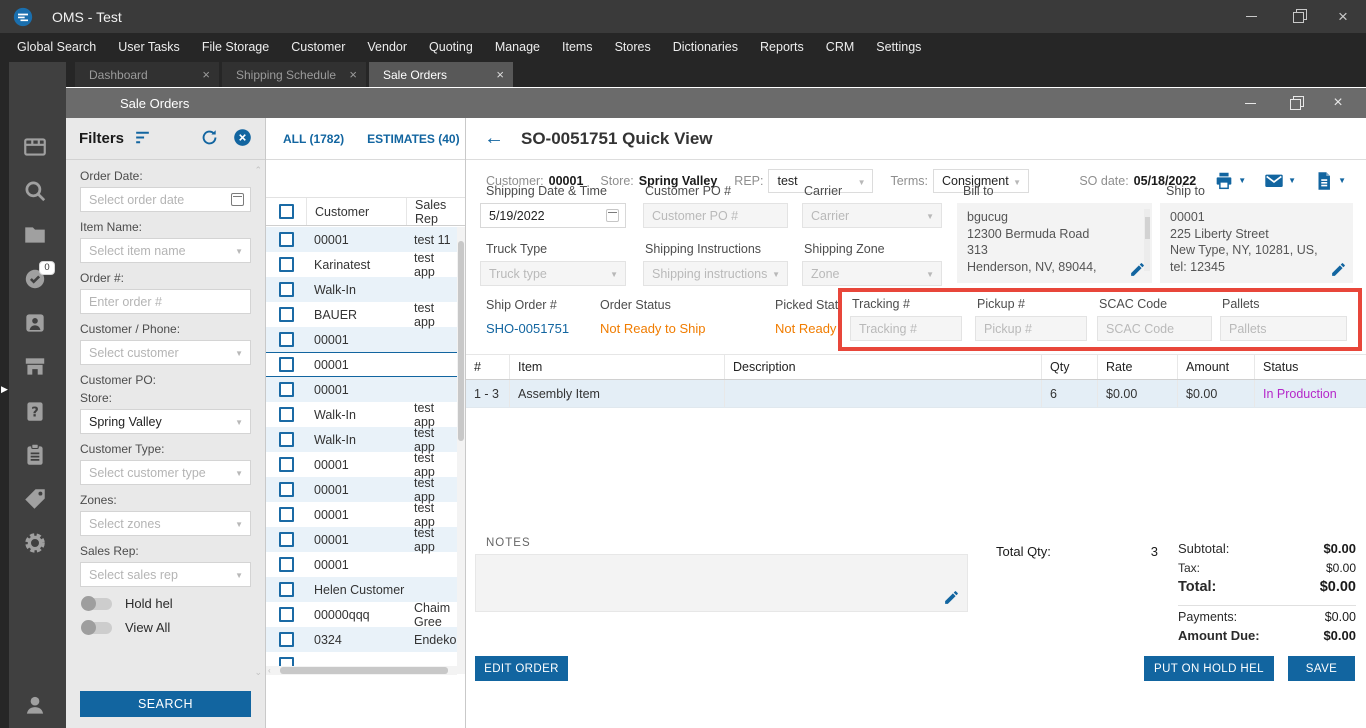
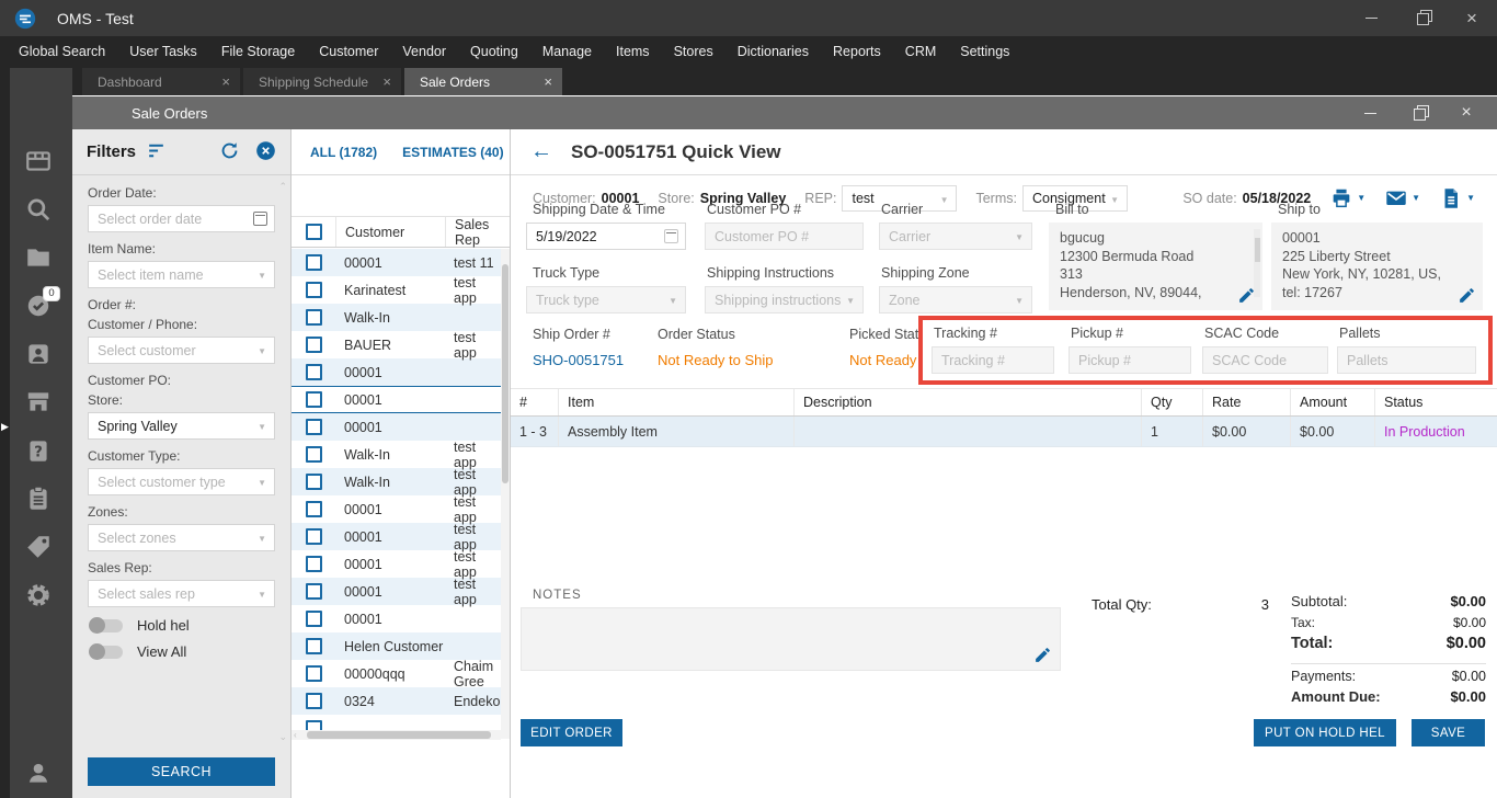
  OMS - Test
  ×
  Global Search
  User Tasks
  File Storage
  Customer
  Vendor
  Quoting
  Manage
  Items
  Stores
  Dictionaries
  Reports
  CRM
  Settings
  Dashboard
  ×
  Shipping Schedule
  ×
  Sale Orders
  ×
  0
  ?
  ▶
  Sale Orders
  ×
  Filters
  Order Date:
  Select order date
  Item Name:
  Select item name
  ▼
  Order #:
- Enter order #
  Customer / Phone:
  Select customer
  ▼
  Customer PO:
  Store:
  Spring Valley
  ▼
  Customer Type:
  Select customer type
  ▼
  Zones:
  Select zones
  ▼
  Sales Rep:
  Select sales rep
  ▼
  Hold hel
  View All
  ⌃
  ⌄
  SEARCH
  ALL (1782)
  ESTIMATES (40)
  Customer
  Sales Rep
  00001
  test 11
  Karinatest
  test app
  Walk-In
  BAUER
  test app
  00001
  00001
  00001
  Walk-In
  test app
  Walk-In
  test app
  00001
  test app
  00001
  test app
  00001
  test app
  00001
  test app
  00001
  Helen Customer
  00000qqq
  Chaim Gree
  0324
  Endeko
  ‹
  ←
  SO-0051751 Quick View
  Customer:
  00001
  Store:
  Spring Valley
  REP:
  test
  ▼
  Terms:
  Consigment
  ▼
  SO date:
  05/18/2022
  ▼
  ▼
  ▼
  Shipping Date & Time
  5/19/2022
  Truck Type
  Truck type
  ▼
  Customer PO #
  Customer PO #
  Shipping Instructions
  Shipping instructions
  ▼
  Carrier
  Carrier
  ▼
  Shipping Zone
  Zone
  ▼
  Bill to
  bgucug
  12300 Bermuda Road
  313
  Henderson, NV, 89044,
  Ship to
  00001
  225 Liberty Street
- New Type, NY, 10281, US,
+ New York, NY, 10281, US,
- tel: 12345
+ tel: 17267
  Ship Order #
  SHO-0051751
  Order Status
  Not Ready to Ship
  Picked Stat
  Tracking #
  Tracking #
  Pickup #
  Pickup #
  SCAC Code
  SCAC Code
  Pallets
  Pallets
  #
  Item
  Description
  Qty
  Rate
  Amount
  Status
  1 - 3
  Assembly Item
- 6
+ 1
  $0.00
  $0.00
  In Production
  NOTES
  Total Qty:
  3
  Subtotal:
  $0.00
  Tax:
  $0.00
  Total:
  $0.00
  Payments:
  $0.00
  Amount Due:
  $0.00
  EDIT ORDER
  PUT ON HOLD HEL
  SAVE
